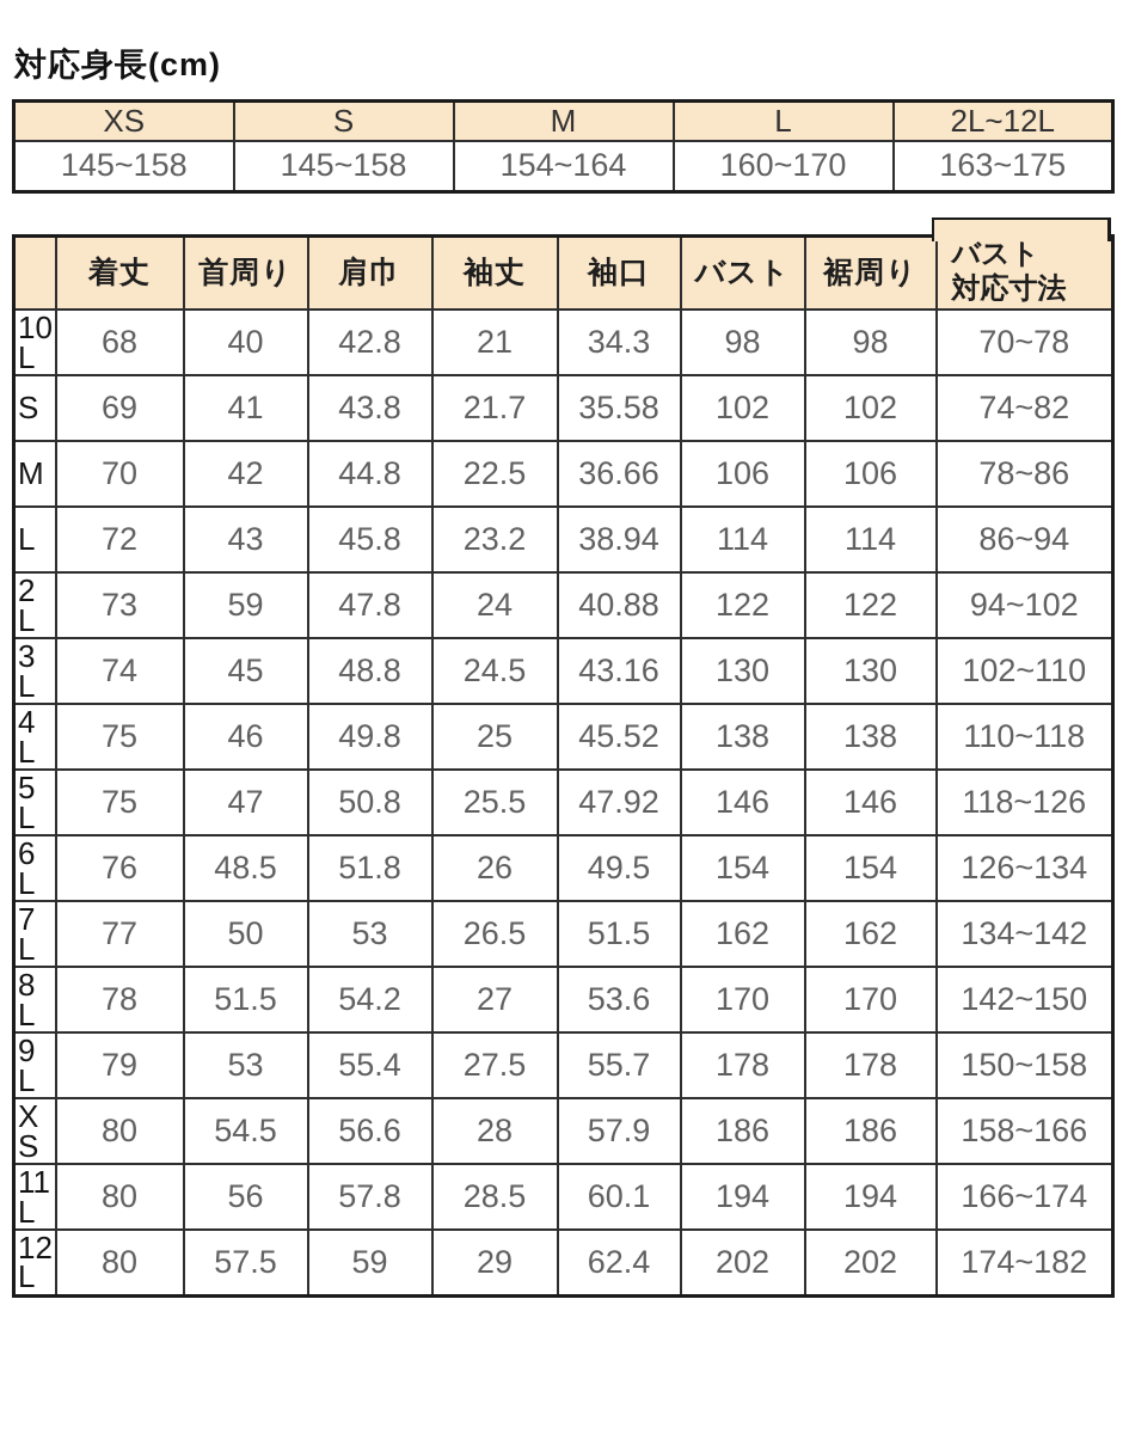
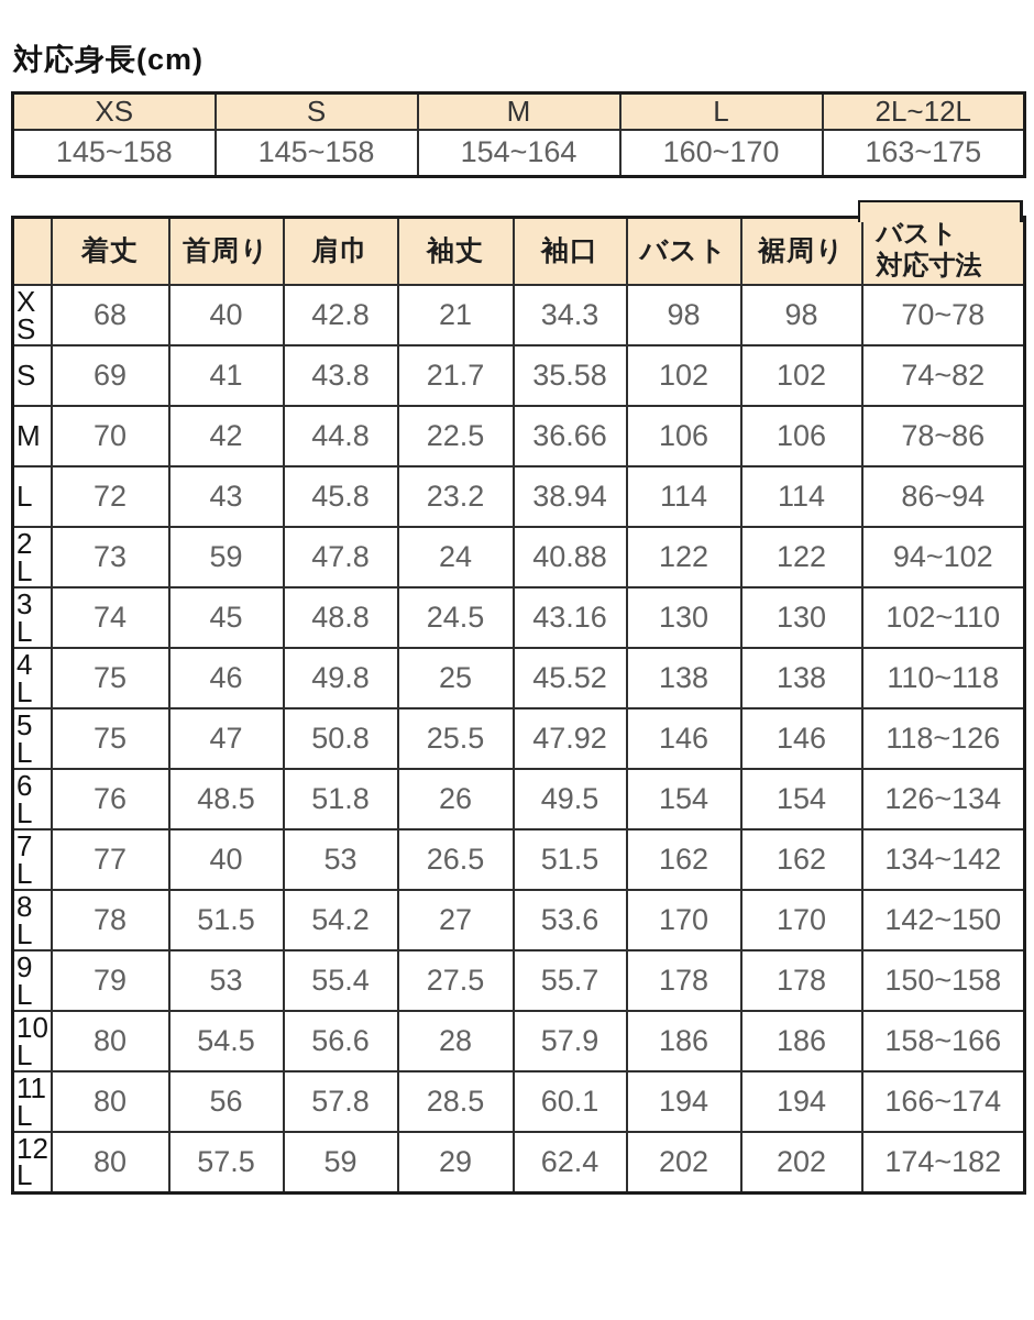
  対応身長(cm)
  XS	S	M	L	2L~12L
  145~158	145~158	154~164	160~170	163~175
  	着丈	首周り	肩巾	袖丈	袖口	バスト	裾周り	バスト 対応寸法
- 10 L	68	40	42.8	21	34.3	98	98	70~78
+ X S	68	40	42.8	21	34.3	98	98	70~78
  S	69	41	43.8	21.7	35.58	102	102	74~82
  M	70	42	44.8	22.5	36.66	106	106	78~86
  L	72	43	45.8	23.2	38.94	114	114	86~94
  2 L	73	59	47.8	24	40.88	122	122	94~102
  3 L	74	45	48.8	24.5	43.16	130	130	102~110
  4 L	75	46	49.8	25	45.52	138	138	110~118
  5 L	75	47	50.8	25.5	47.92	146	146	118~126
  6 L	76	48.5	51.8	26	49.5	154	154	126~134
- 7 L	77	50	53	26.5	51.5	162	162	134~142
+ 7 L	77	40	53	26.5	51.5	162	162	134~142
  8 L	78	51.5	54.2	27	53.6	170	170	142~150
  9 L	79	53	55.4	27.5	55.7	178	178	150~158
- X S	80	54.5	56.6	28	57.9	186	186	158~166
+ 10 L	80	54.5	56.6	28	57.9	186	186	158~166
  11 L	80	56	57.8	28.5	60.1	194	194	166~174
  12 L	80	57.5	59	29	62.4	202	202	174~182
